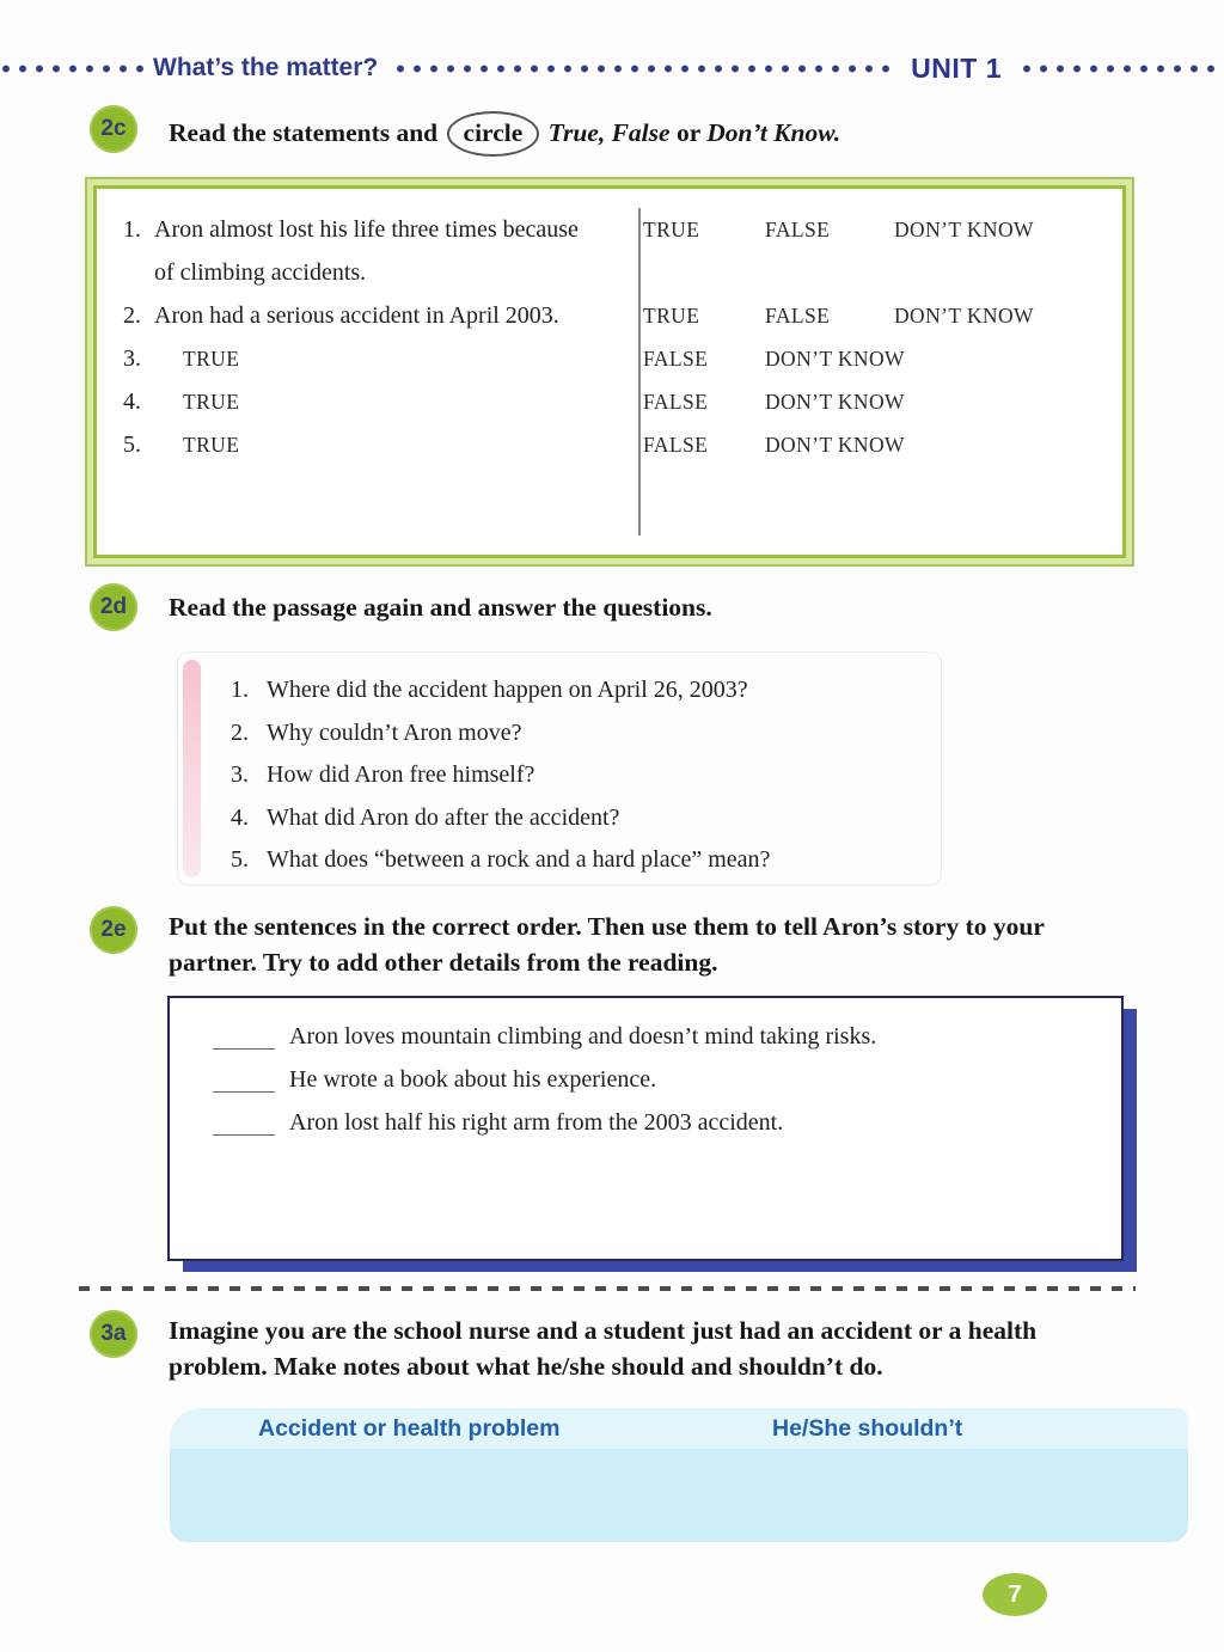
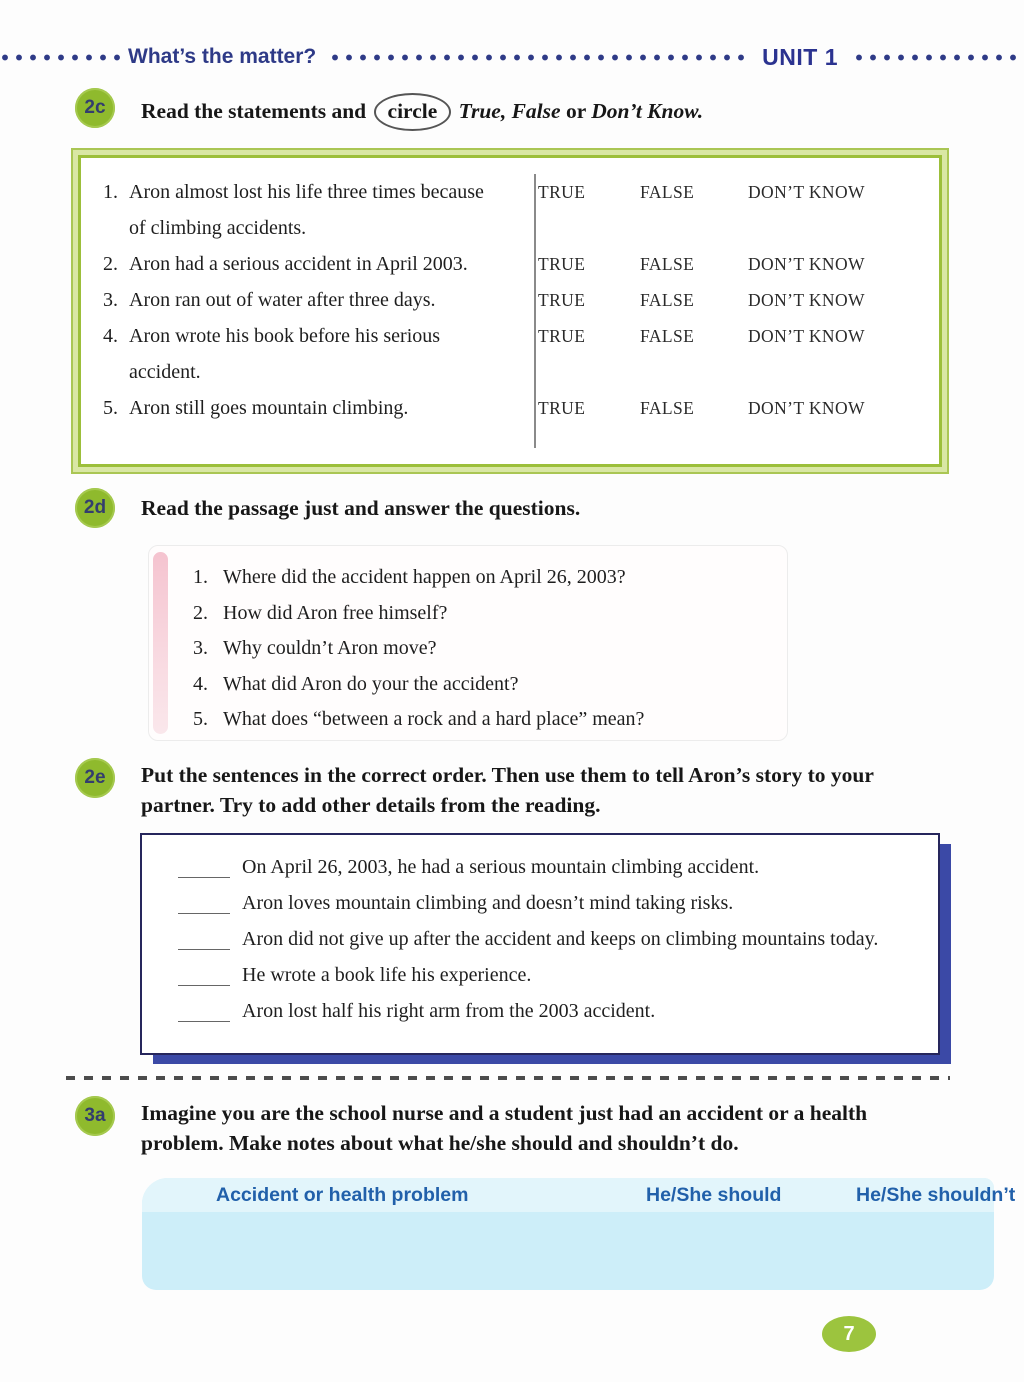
  What’s the matter?
  UNIT 1
  2c
  Read the statements and circle True, False or Don’t Know.
  1.
  Aron almost lost his life three times because of climbing accidents.
  TRUE
  FALSE
  DON’T KNOW
  2.
  Aron had a serious accident in April 2003.
  TRUE
  FALSE
  DON’T KNOW
  3.
+ Aron ran out of water after three days.
  TRUE
  FALSE
  DON’T KNOW
  4.
+ Aron wrote his book before his serious accident.
  TRUE
  FALSE
  DON’T KNOW
  5.
+ Aron still goes mountain climbing.
  TRUE
  FALSE
  DON’T KNOW
  2d
- Read the passage again and answer the questions.
+ Read the passage just and answer the questions.
  1.
  Where did the accident happen on April 26, 2003?
  2.
- Why couldn’t Aron move?
+ How did Aron free himself?
  3.
- How did Aron free himself?
+ Why couldn’t Aron move?
  4.
- What did Aron do after the accident?
+ What did Aron do your the accident?
  5.
  What does “between a rock and a hard place” mean?
  2e
  Put the sentences in the correct order. Then use them to tell Aron’s story to your partner. Try to add other details from the reading.
+ On April 26, 2003, he had a serious mountain climbing accident.
  Aron loves mountain climbing and doesn’t mind taking risks.
+ Aron did not give up after the accident and keeps on climbing mountains today.
- He wrote a book about his experience.
+ He wrote a book life his experience.
  Aron lost half his right arm from the 2003 accident.
  3a
  Imagine you are the school nurse and a student just had an accident or a health problem. Make notes about what he/she should and shouldn’t do.
  Accident or health problem
+ He/She should
  He/She shouldn’t
  7
